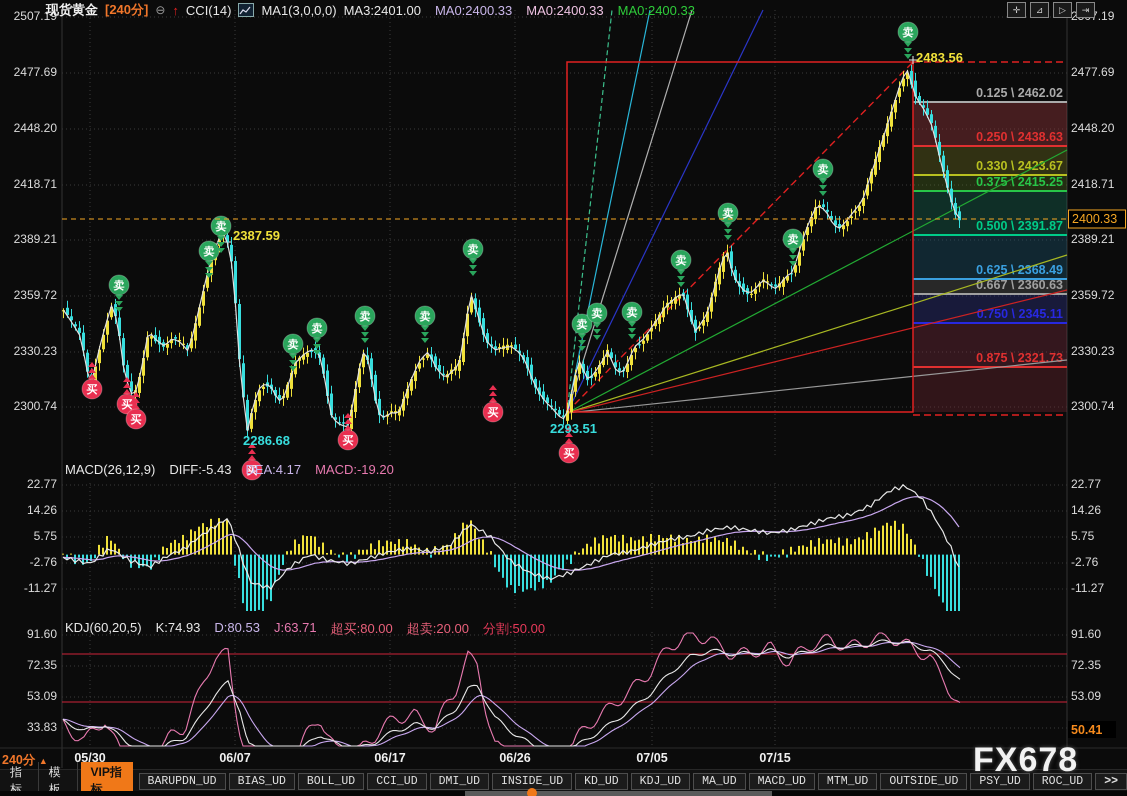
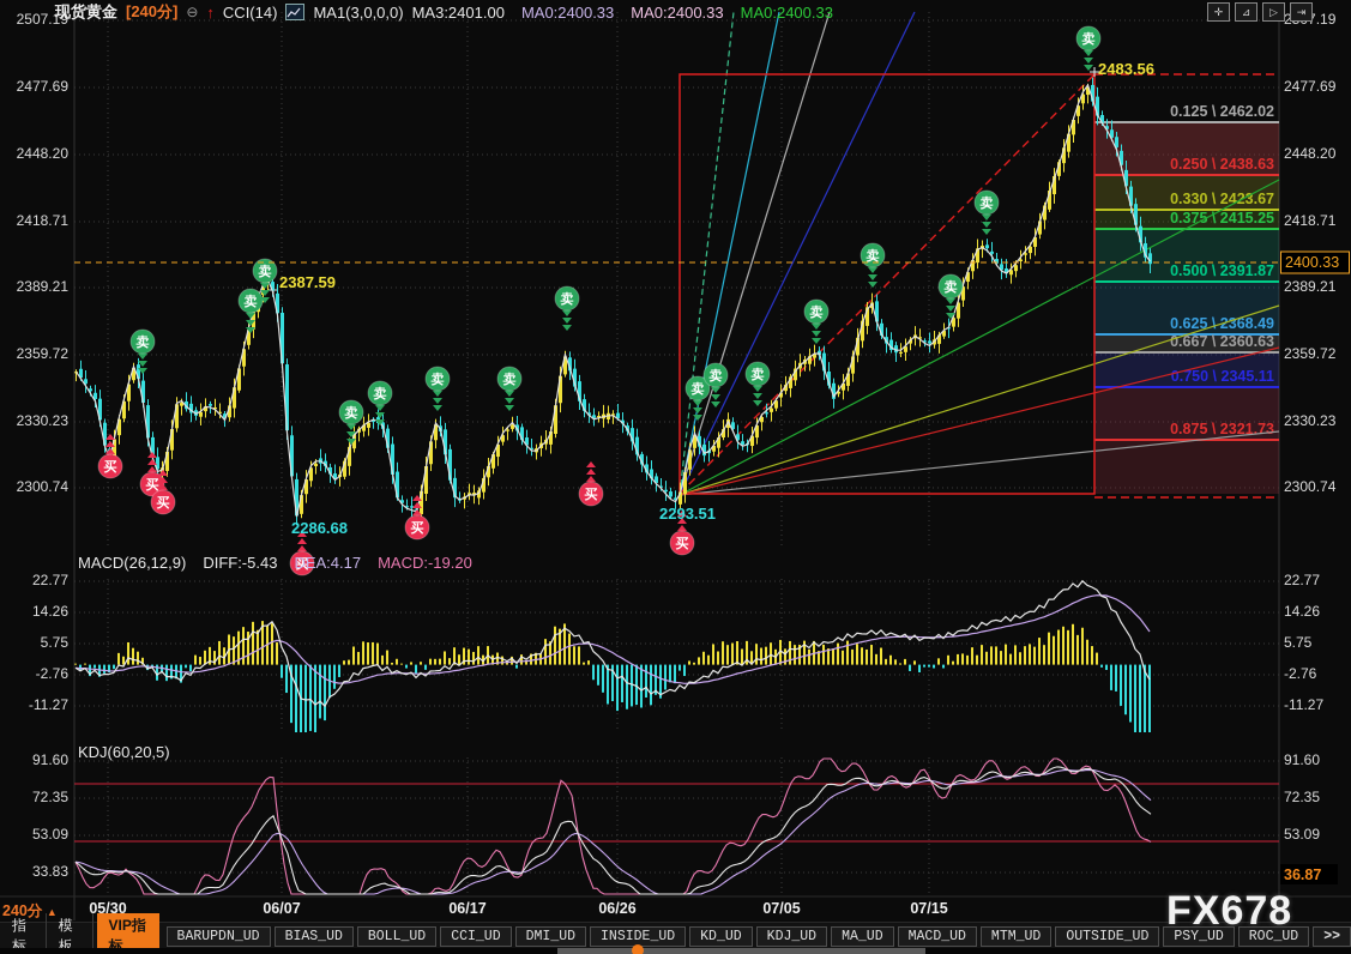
  0.125 \ 2462.02
  0.250 \ 2438.63
  0.330 \ 2423.67
  0.375 \ 2415.25
  0.500 \ 2391.87
  0.625 \368.49
  0.667 \ 2360.63
  0.750 \ 2345.11
  0.875 \ 2321.73
  卖
  卖
  卖
  卖
  卖
  卖
  卖
  卖
  卖
  卖
  卖
  卖
  卖
  卖
  卖
  卖
  买
  买
  买
  买
  买
  买
  买
  2387.59
  2286.68
  2293.51
  2483.56
  2400.33
- 50.41
+ 36.87
  现货黄金
  [240分]
  ⊖
  ↑
  CCI(14)
  MA1(3,0,0,0)
  MA3:2401.00
  MA0:2400.33
  MA0:2400.33
  MA0:2400.33
  ✛
  ⊿
  ▷
  ⇥
  MACD(26,12,9)
  DIFF:-5.43
  DEA:4.17
  MACD:-19.20
  KDJ(60,20,5)
- K:74.93
- D:80.53
- J:63.71
- 超买:80.00
- 超卖:20.00
- 分割:50.00
  240分 ▲
  指标
  模板
  VIP指标
  BARUPDN_UD
  BIAS_UD
  BOLL_UD
  CCI_UD
  DMI_UD
  INSIDE_UD
  KD_UD
  KDJ_UD
  MA_UD
  MACD_UD
  MTM_UD
  OUTSIDE_UD
  PSY_UD
  ROC_UD
  >>
  FX678
  2507.19
  2477.69
  2477.69
  2448.20
  2448.20
  2418.71
  2418.71
  2389.21
  2389.21
  2359.72
  2359.72
  2330.23
  2330.23
  2300.74
  2300.74
  22.77
  22.77
  14.26
  14.26
  5.75
  5.75
  -2.76
  -2.76
  -11.27
  -11.27
  91.60
  91.60
  72.35
  72.35
  53.09
  53.09
  33.83
  05/30
  06/07
  06/17
  06/26
  07/05
  07/15
